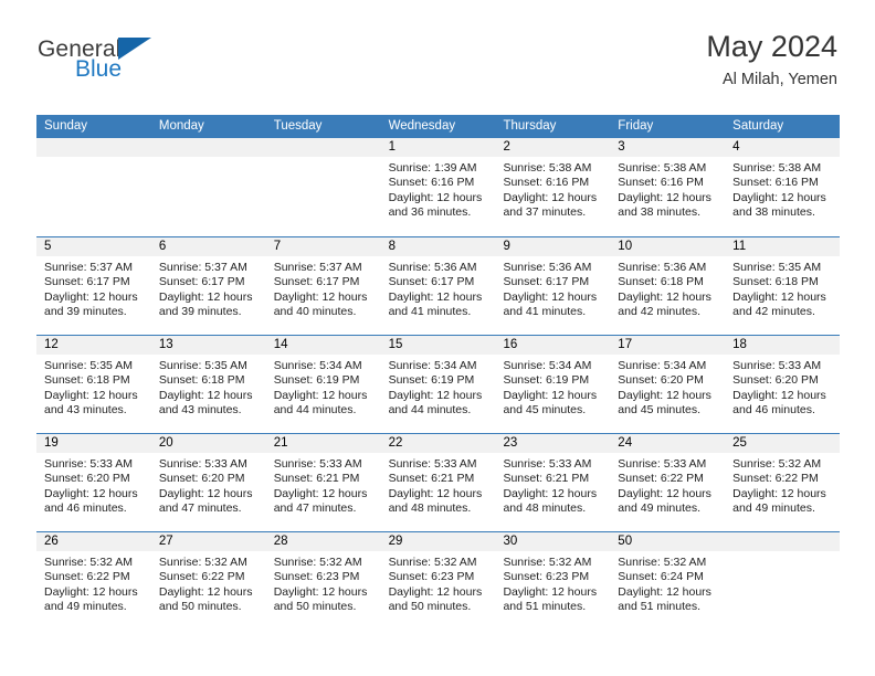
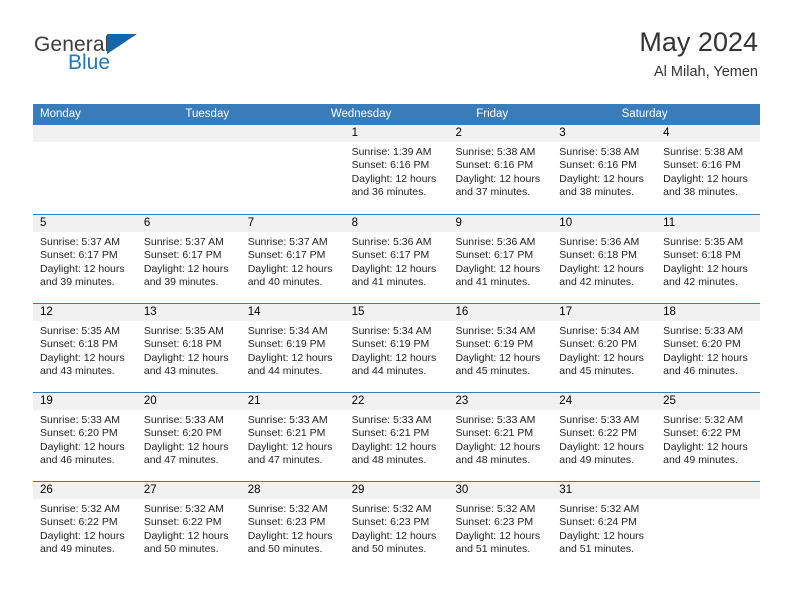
  General
  Blue
  May 2024
  Al Milah, Yemen
- Sunday
  Monday
  Tuesday
  Wednesday
- Thursday
  Friday
  Saturday
  1
  Sunrise: 1:39 AM
  Sunset: 6:16 PM
  Daylight: 12 hours
  and 36 minutes.
  2
  Sunrise: 5:38 AM
  Sunset: 6:16 PM
  Daylight: 12 hours
  and 37 minutes.
  3
  Sunrise: 5:38 AM
  Sunset: 6:16 PM
  Daylight: 12 hours
  and 38 minutes.
  4
  Sunrise: 5:38 AM
  Sunset: 6:16 PM
  Daylight: 12 hours
  and 38 minutes.
  5
  Sunrise: 5:37 AM
  Sunset: 6:17 PM
  Daylight: 12 hours
  and 39 minutes.
  6
  Sunrise: 5:37 AM
  Sunset: 6:17 PM
  Daylight: 12 hours
  and 39 minutes.
  7
  Sunrise: 5:37 AM
  Sunset: 6:17 PM
  Daylight: 12 hours
  and 40 minutes.
  8
  Sunrise: 5:36 AM
  Sunset: 6:17 PM
  Daylight: 12 hours
  and 41 minutes.
  9
  Sunrise: 5:36 AM
  Sunset: 6:17 PM
  Daylight: 12 hours
  and 41 minutes.
  10
  Sunrise: 5:36 AM
  Sunset: 6:18 PM
  Daylight: 12 hours
  and 42 minutes.
  11
  Sunrise: 5:35 AM
  Sunset: 6:18 PM
  Daylight: 12 hours
  and 42 minutes.
  12
  Sunrise: 5:35 AM
  Sunset: 6:18 PM
  Daylight: 12 hours
  and 43 minutes.
  13
  Sunrise: 5:35 AM
  Sunset: 6:18 PM
  Daylight: 12 hours
  and 43 minutes.
  14
  Sunrise: 5:34 AM
  Sunset: 6:19 PM
  Daylight: 12 hours
  and 44 minutes.
  15
  Sunrise: 5:34 AM
  Sunset: 6:19 PM
  Daylight: 12 hours
  and 44 minutes.
  16
  Sunrise: 5:34 AM
  Sunset: 6:19 PM
  Daylight: 12 hours
  and 45 minutes.
  17
  Sunrise: 5:34 AM
  Sunset: 6:20 PM
  Daylight: 12 hours
  and 45 minutes.
  18
  Sunrise: 5:33 AM
  Sunset: 6:20 PM
  Daylight: 12 hours
  and 46 minutes.
  19
  Sunrise: 5:33 AM
  Sunset: 6:20 PM
  Daylight: 12 hours
  and 46 minutes.
  20
  Sunrise: 5:33 AM
  Sunset: 6:20 PM
  Daylight: 12 hours
  and 47 minutes.
  21
  Sunrise: 5:33 AM
  Sunset: 6:21 PM
  Daylight: 12 hours
  and 47 minutes.
  22
  Sunrise: 5:33 AM
  Sunset: 6:21 PM
  Daylight: 12 hours
  and 48 minutes.
  23
  Sunrise: 5:33 AM
  Sunset: 6:21 PM
  Daylight: 12 hours
  and 48 minutes.
  24
  Sunrise: 5:33 AM
  Sunset: 6:22 PM
  Daylight: 12 hours
  and 49 minutes.
  25
  Sunrise: 5:32 AM
  Sunset: 6:22 PM
  Daylight: 12 hours
  and 49 minutes.
  26
  Sunrise: 5:32 AM
  Sunset: 6:22 PM
  Daylight: 12 hours
  and 49 minutes.
  27
  Sunrise: 5:32 AM
  Sunset: 6:22 PM
  Daylight: 12 hours
  and 50 minutes.
  28
  Sunrise: 5:32 AM
  Sunset: 6:23 PM
  Daylight: 12 hours
  and 50 minutes.
  29
  Sunrise: 5:32 AM
  Sunset: 6:23 PM
  Daylight: 12 hours
  and 50 minutes.
  30
  Sunrise: 5:32 AM
  Sunset: 6:23 PM
  Daylight: 12 hours
  and 51 minutes.
- 50
+ 31
  Sunrise: 5:32 AM
  Sunset: 6:24 PM
  Daylight: 12 hours
  and 51 minutes.
